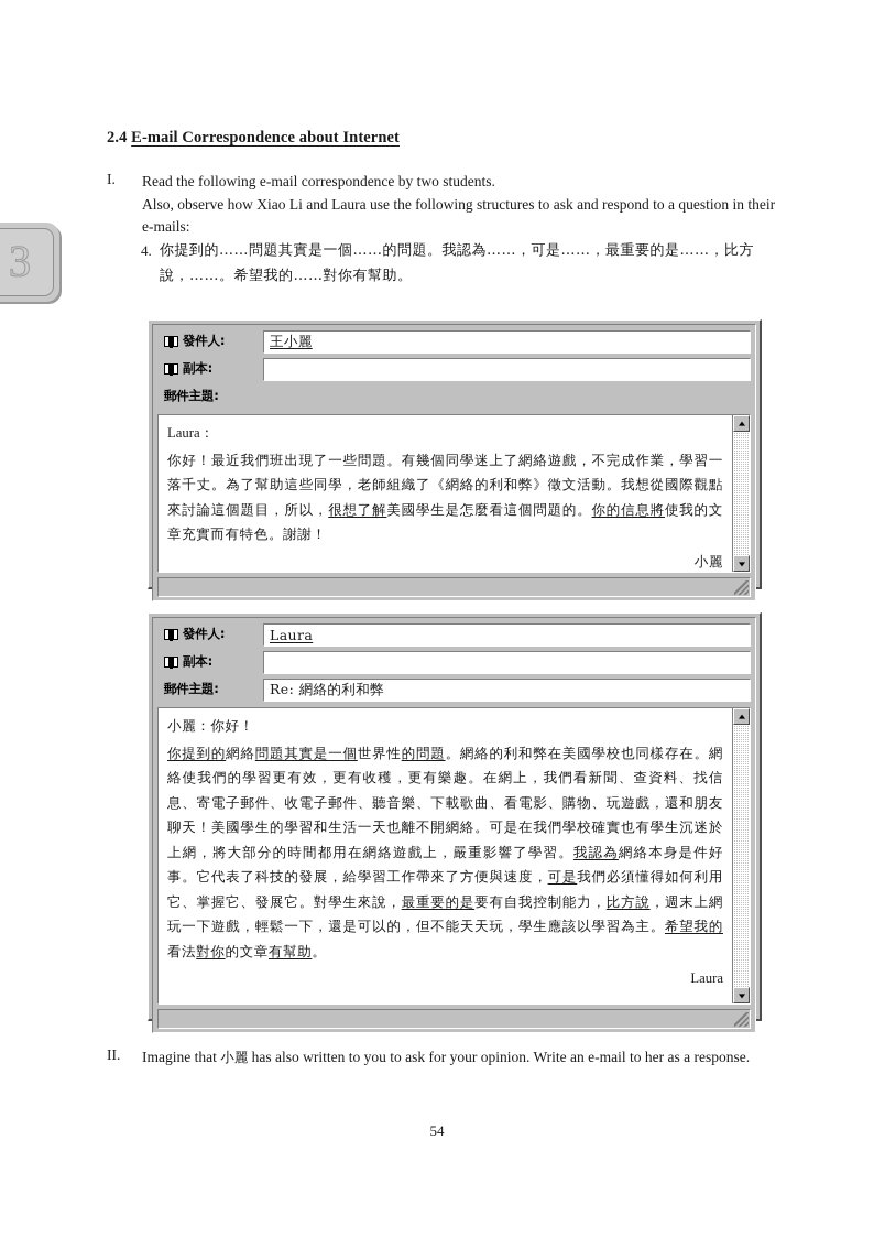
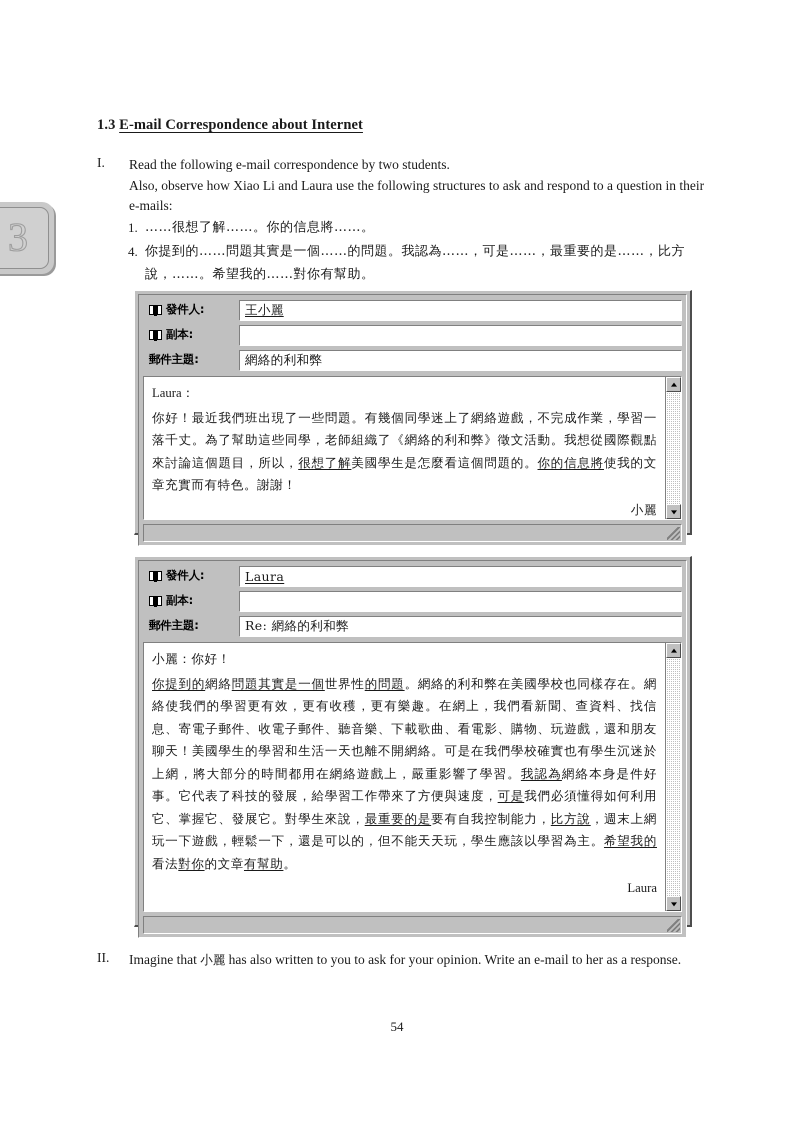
  3
- 2.4 E-mail Correspondence about Internet
+ 1.3 E-mail Correspondence about Internet
  I.
  Read the following e-mail correspondence by two students.
  Also, observe how Xiao Li and Laura use the following structures to ask and respond to a question in their e-mails:
+ 1.
+ ……很想了解……。你的信息將……。
  4.
  你提到的……問題其實是一個……的問題。我認為……，可是……，最重要的是……，比方說，……。希望我的……對你有幫助。
  發件人:
  王小麗
  副本:
  郵件主題:
+ 網絡的利和弊
  Laura：
  你好！最近我們班出現了一些問題。有幾個同學迷上了網絡遊戲，不完成作業，學習一落千丈。為了幫助這些同學，老師組織了《網絡的利和弊》徵文活動。我想從國際觀點來討論這個題目，所以，很想了解美國學生是怎麼看這個問題的。你的信息將使我的文章充實而有特色。謝謝！
  小麗
  發件人:
  Laura
  副本:
  郵件主題:
  Re: 網絡的利和弊
  小麗：你好！
  你提到的網絡問題其實是一個世界性的問題。網絡的利和弊在美國學校也同樣存在。網絡使我們的學習更有效，更有收穫，更有樂趣。在網上，我們看新聞、查資料、找信息、寄電子郵件、收電子郵件、聽音樂、下載歌曲、看電影、購物、玩遊戲，還和朋友聊天！美國學生的學習和生活一天也離不開網絡。可是在我們學校確實也有學生沉迷於上網，將大部分的時間都用在網絡遊戲上，嚴重影響了學習。我認為網絡本身是件好事。它代表了科技的發展，給學習工作帶來了方便與速度，可是我們必須懂得如何利用它、掌握它、發展它。對學生來說，最重要的是要有自我控制能力，比方說，週末上網玩一下遊戲，輕鬆一下，還是可以的，但不能天天玩，學生應該以學習為主。希望我的看法對你的文章有幫助。
  Laura
  II.
  Imagine that 小麗 has also written to you to ask for your opinion. Write an e-mail to her as a response.
  54
